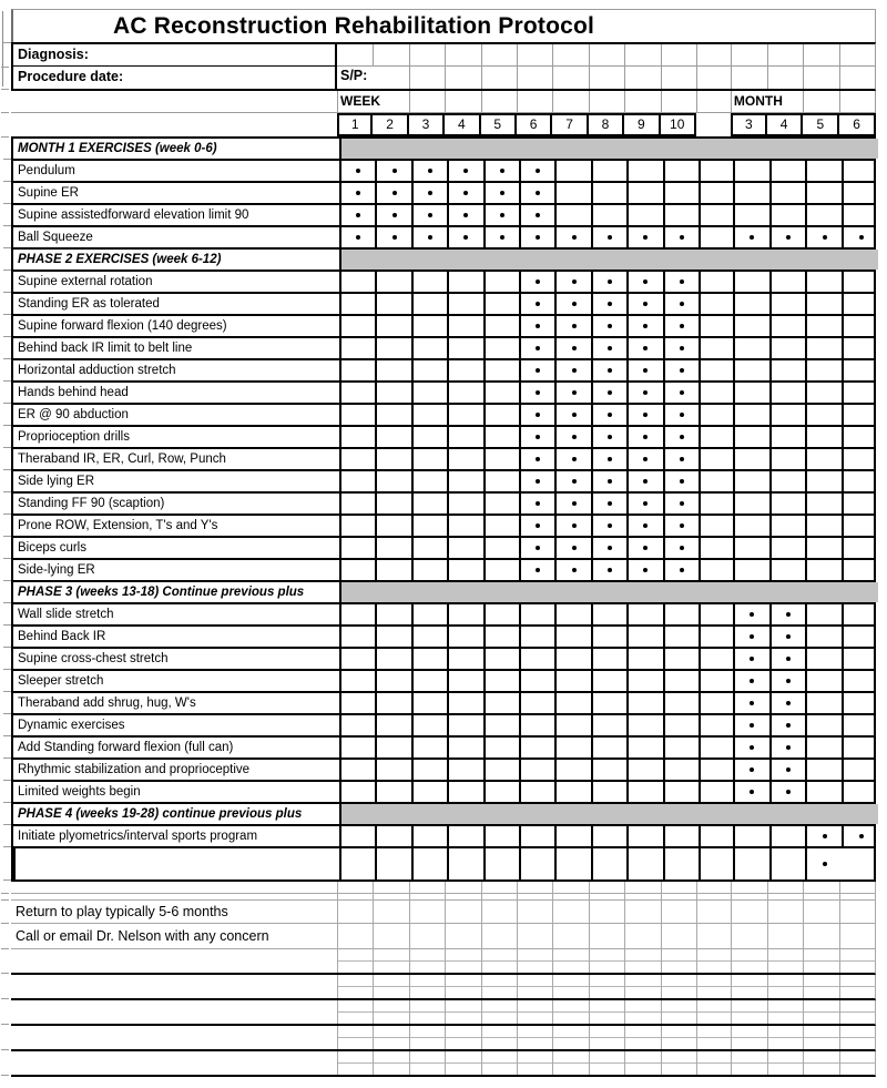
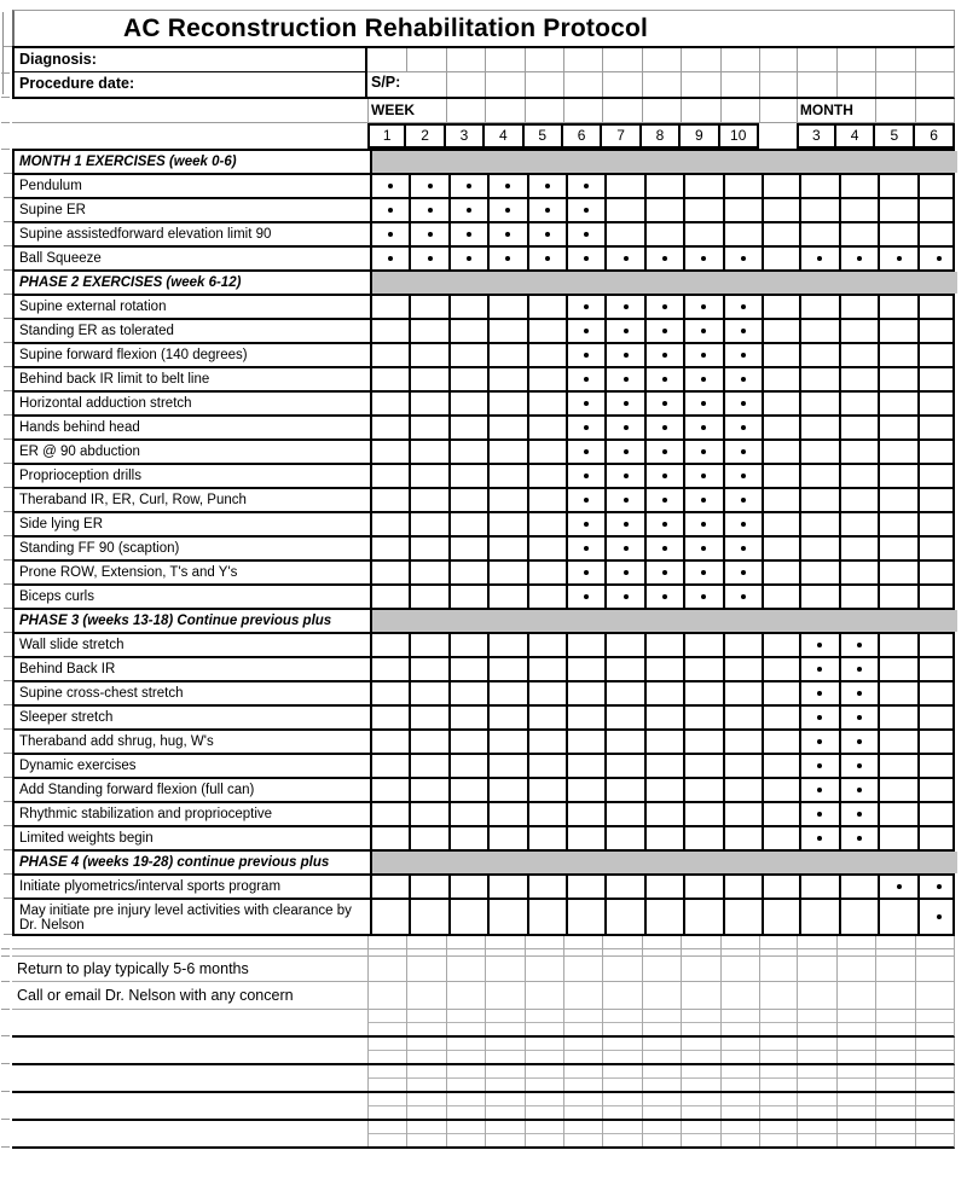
  AC Reconstruction Rehabilitation Protocol
  Diagnosis:
  Procedure date:
  S/P:
  WEEK
  MONTH
  1
  2
  3
  4
  5
  6
  7
  8
  9
  10
  3
  4
  5
  6
  MONTH 1 EXERCISES (week 0-6)
  Pendulum
  Supine ER
  Supine assistedforward elevation limit 90
  Ball Squeeze
  PHASE 2 EXERCISES (week 6-12)
  Supine external rotation
  Standing ER as tolerated
  Supine forward flexion (140 degrees)
  Behind back IR limit to belt line
  Horizontal adduction stretch
  Hands behind head
  ER @ 90 abduction
  Proprioception drills
  Theraband IR, ER, Curl, Row, Punch
  Side lying ER
  Standing FF 90 (scaption)
  Prone ROW, Extension, T's and Y's
  Biceps curls
- Side-lying ER
  PHASE 3 (weeks 13-18) Continue previous plus
  Wall slide stretch
  Behind Back IR
  Supine cross-chest stretch
  Sleeper stretch
  Theraband add shrug, hug, W's
  Dynamic exercises
  Add Standing forward flexion (full can)
  Rhythmic stabilization and proprioceptive
  Limited weights begin
  PHASE 4 (weeks 19-28) continue previous plus
  Initiate plyometrics/interval sports program
+ May initiate pre injury level activities with clearance by Dr. Nelson
  Return to play typically 5-6 months
  Call or email Dr. Nelson with any concern
